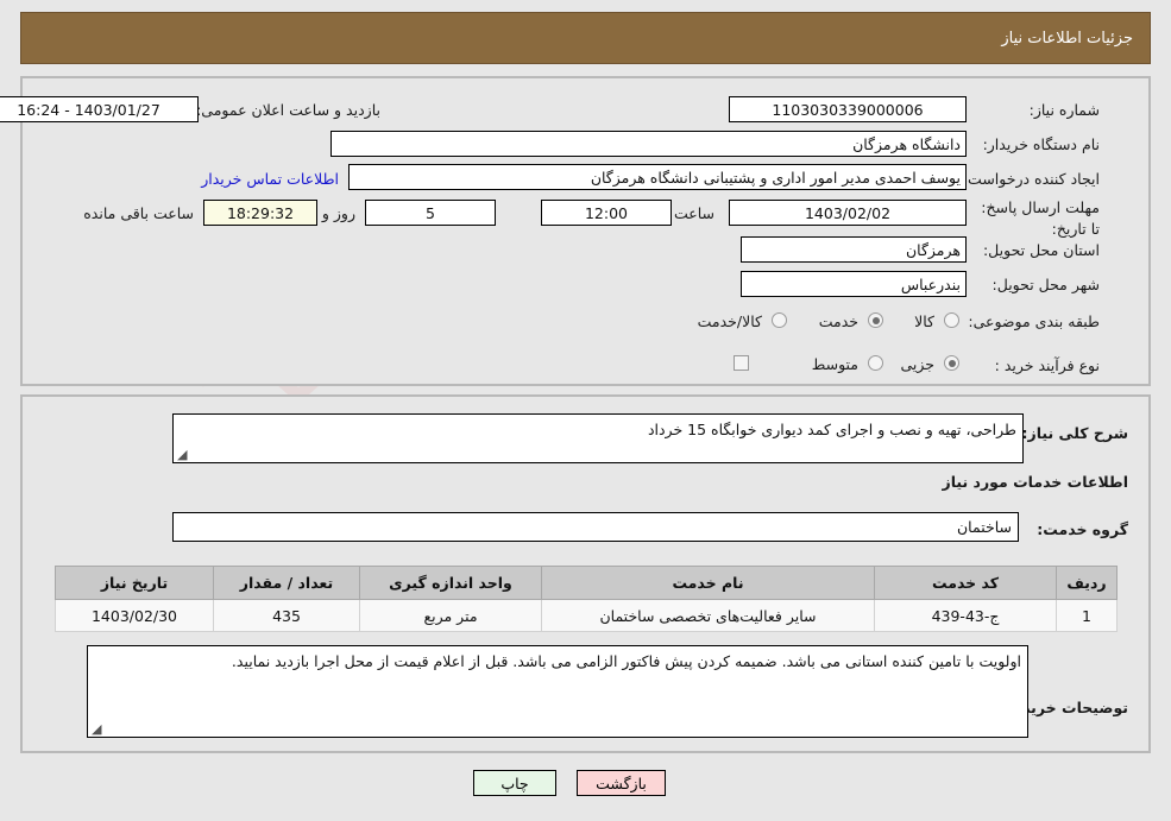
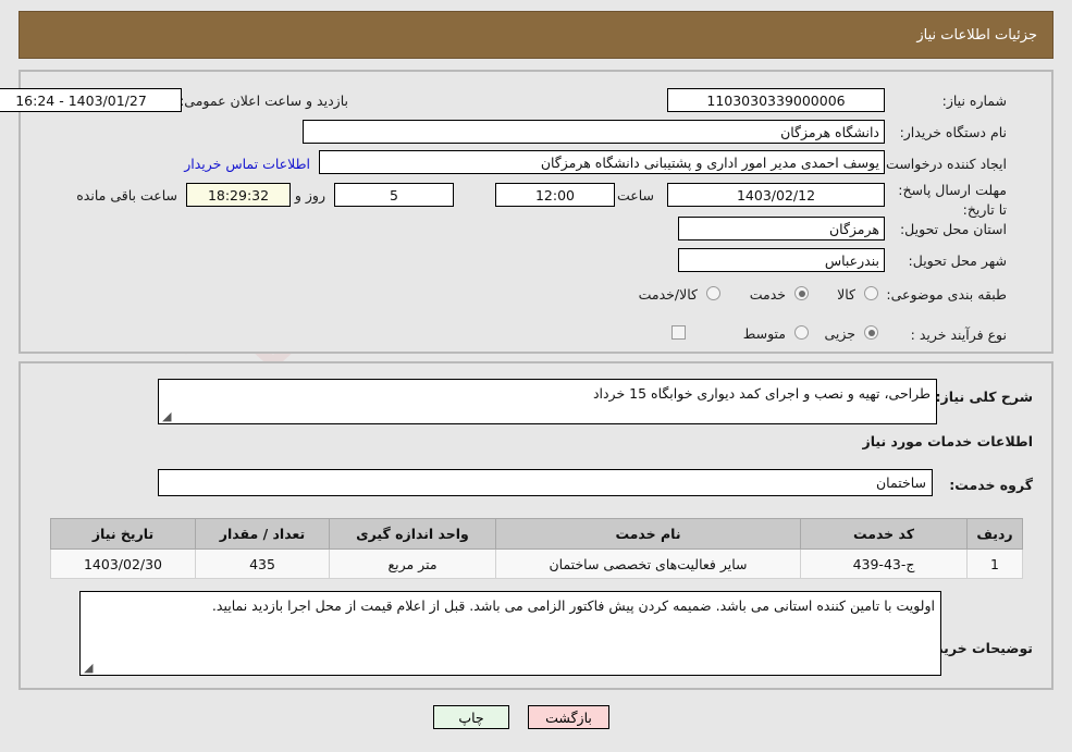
  جزئیات اطلاعات نیاز
  شماره نیاز:
  1103030339000006
  بازدید و ساعت اعلان عمومی:
  1403/01/27 - 16:24
  نام دستگاه خریدار:
  دانشگاه هرمزگان
  ایجاد کننده درخواست
  یوسف احمدی مدیر امور اداری و پشتیبانی دانشگاه هرمزگان
  اطلاعات تماس خریدار
  مهلت ارسال پاسخ: تا تاریخ:
- 1403/02/02
+ 1403/02/12
  ساعت
  12:00
  5
  روز و
  18:29:32
  ساعت باقی مانده
  استان محل تحویل:
  هرمزگان
  شهر محل تحویل:
  بندرعباس
  طبقه بندی موضوعی:
  کالا
  خدمت
  کالا/خدمت
  نوع فرآیند خرید :
  جزیی
  متوسط
  شرح کلی نیاز:
  طراحی، تهیه و نصب و اجرای کمد دیواری خوابگاه 15 خرداد
  اطلاعات خدمات مورد نیاز
  گروه خدمت:
  ساختمان
  ردیف	کد خدمت	نام خدمت	واحد اندازه گیری	تعداد / مقدار	تاریخ نیاز
  1	ج-43-439	سایر فعالیت‌های تخصصی ساختمان	متر مربع	435	1403/02/30
  توضیحات خری
  اولویت با تامین کننده استانی می باشد. ضمیمه کردن پیش فاکتور الزامی می باشد. قبل از اعلام قیمت از محل اجرا بازدید نمایید.
  چاپ
  بازگشت
